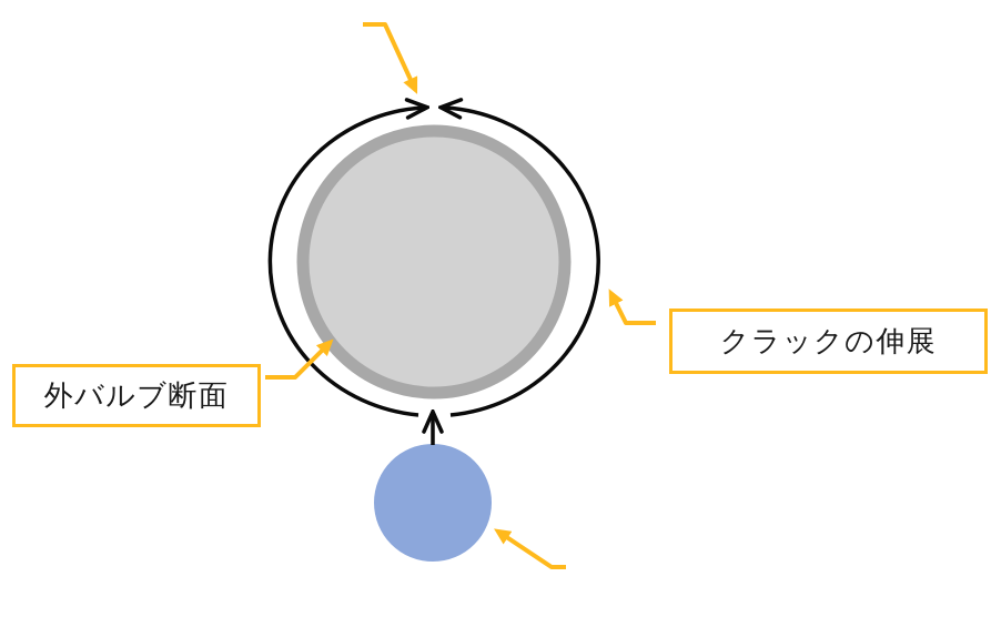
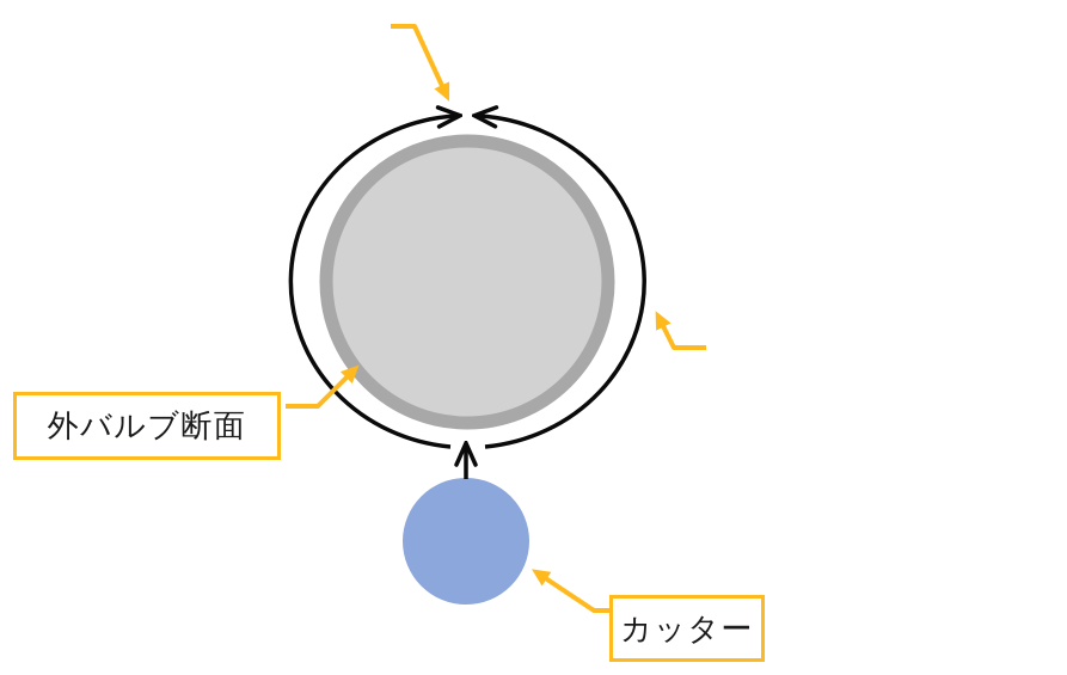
- クラックの伸展
  外バルブ断面
+ カッター
